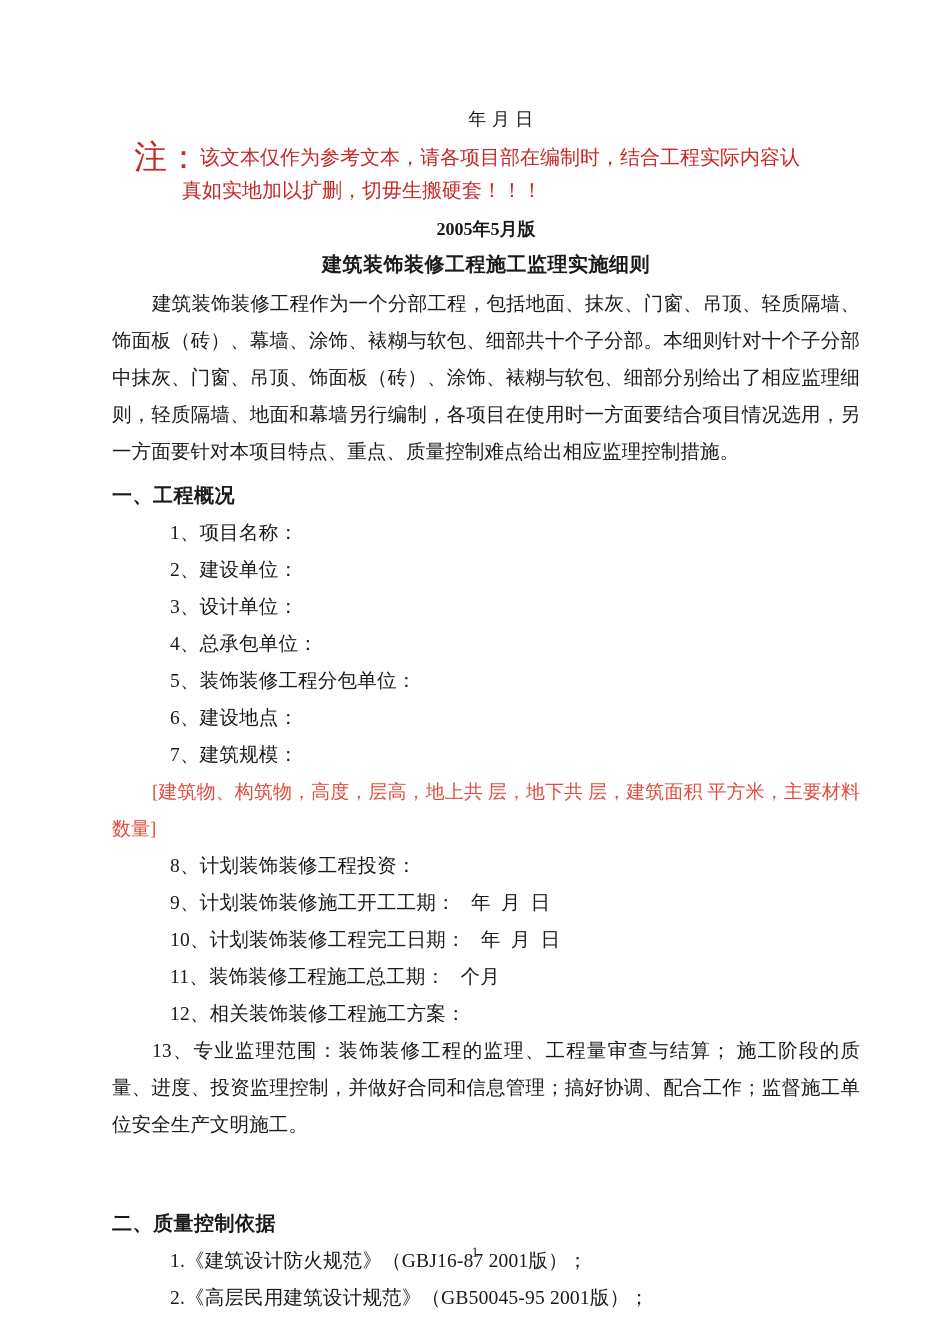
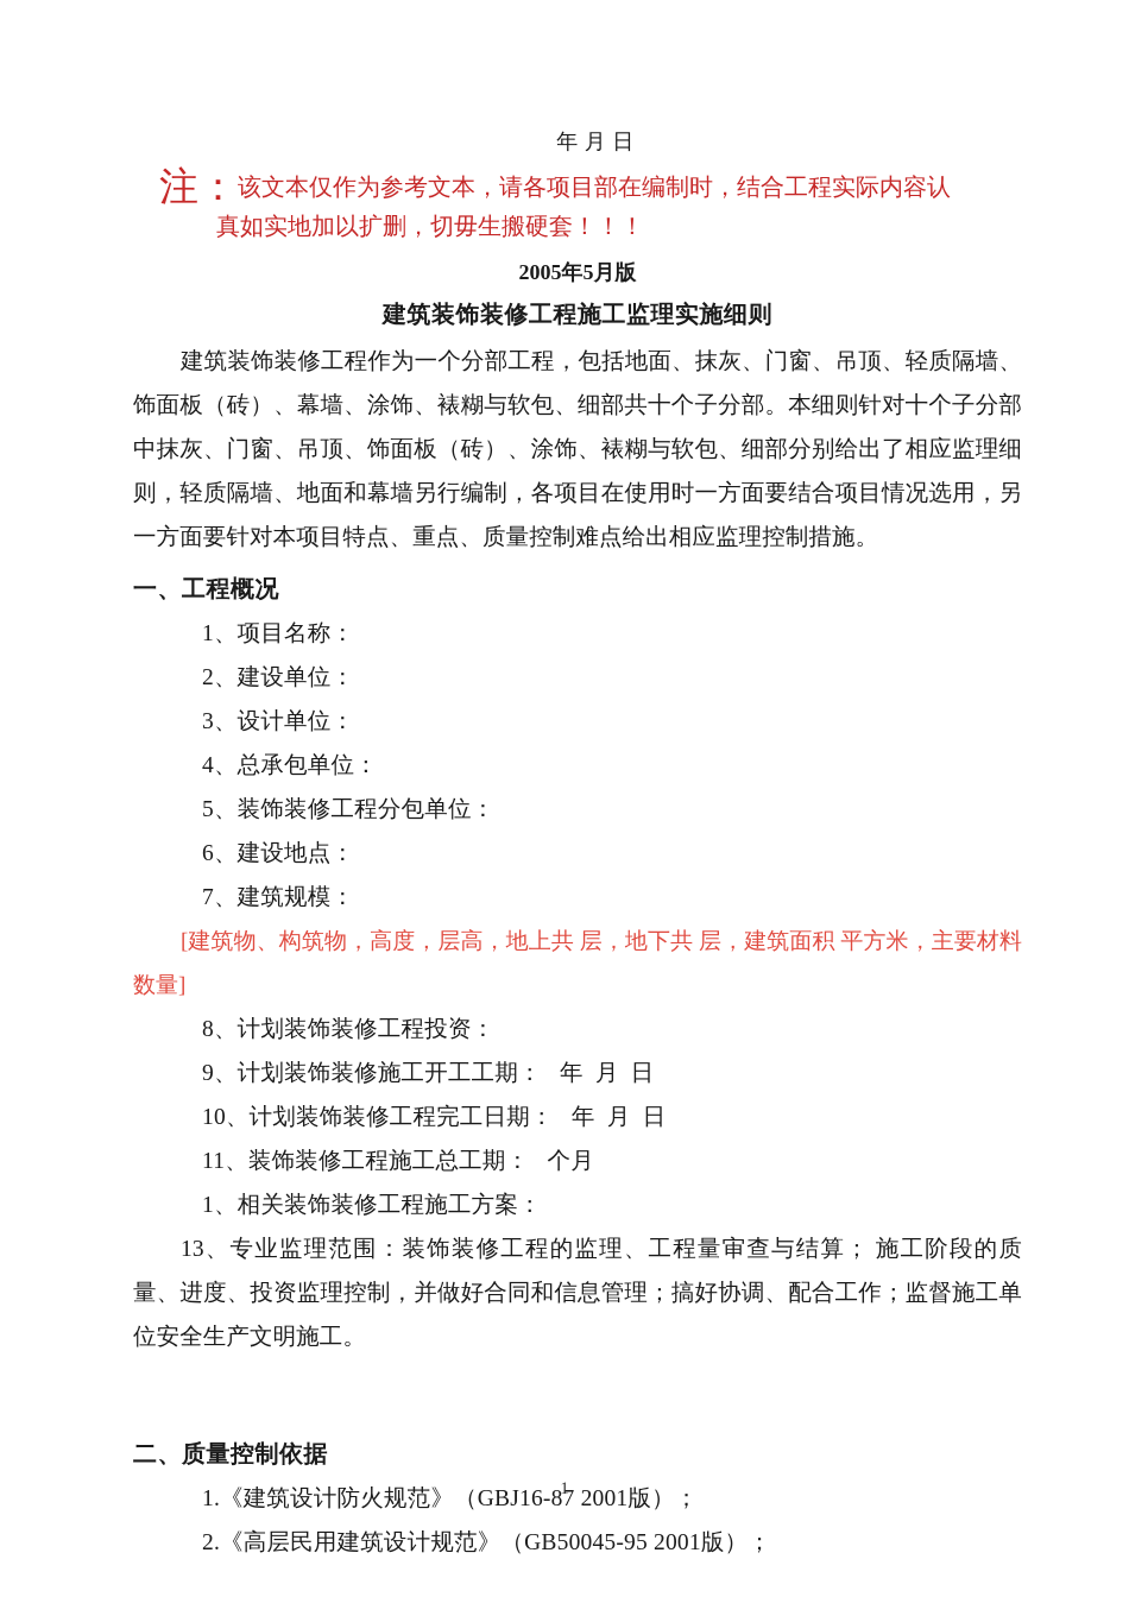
  年 月 日
  注：该文本仅作为参考文本，请各项目部在编制时，结合工程实际内容认
  真如实地加以扩删，切毋生搬硬套！！！
  2005年5月版
  建筑装饰装修工程施工监理实施细则
  建筑装饰装修工程作为一个分部工程，包括地面、抹灰、门窗、吊顶、轻质隔墙、饰面板（砖）、幕墙、涂饰、裱糊与软包、细部共十个子分部。本细则针对十个子分部中抹灰、门窗、吊顶、饰面板（砖）、涂饰、裱糊与软包、细部分别给出了相应监理细则，轻质隔墙、地面和幕墙另行编制，各项目在使用时一方面要结合项目情况选用，另一方面要针对本项目特点、重点、质量控制难点给出相应监理控制措施。
  一、工程概况
  1、项目名称：
  2、建设单位：
  3、设计单位：
  4、总承包单位：
  5、装饰装修工程分包单位：
  6、建设地点：
  7、建筑规模：
  [建筑物、构筑物，高度，层高，地上共 层，地下共 层，建筑面积 平方米，主要材料数量]
  8、计划装饰装修工程投资：
  9、计划装饰装修施工开工工期： 年 月 日
  10、计划装饰装修工程完工日期： 年 月 日
  11、装饰装修工程施工总工期： 个月
- 12、相关装饰装修工程施工方案：
+ 1、相关装饰装修工程施工方案：
  13、专业监理范围：装饰装修工程的监理、工程量审查与结算； 施工阶段的质量、进度、投资监理控制，并做好合同和信息管理；搞好协调、配合工作；监督施工单位安全生产文明施工。
  二、质量控制依据
  1.《建筑设计防火规范》（GBJ16-87 2001版）；
  2.《高层民用建筑设计规范》（GB50045-95 2001版）；
  1
